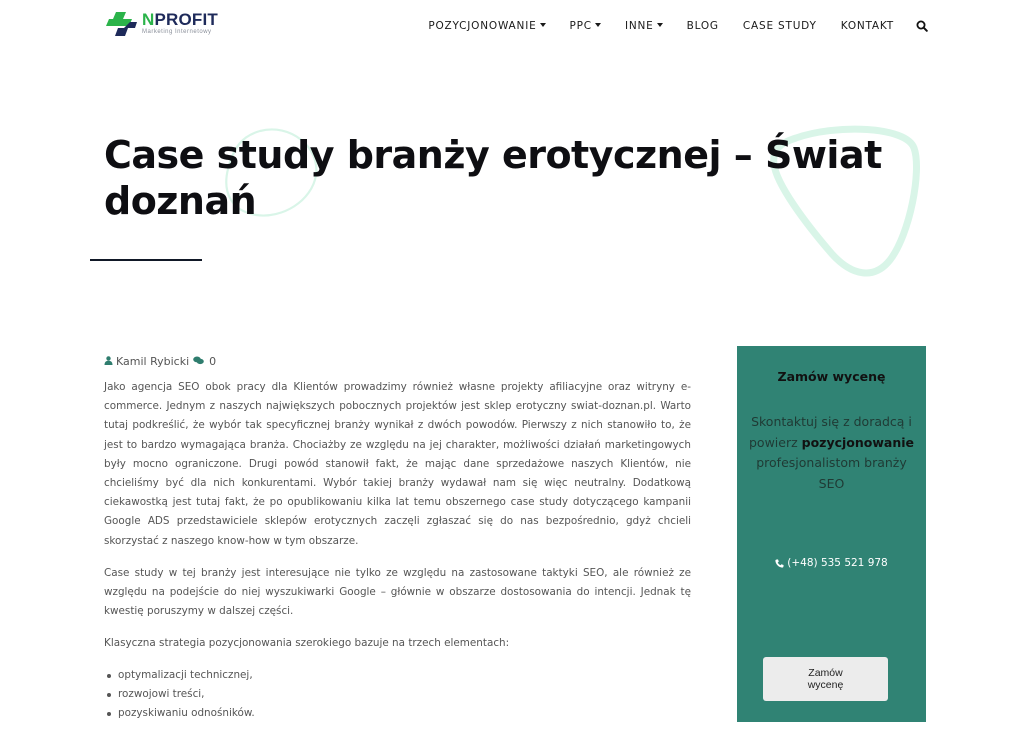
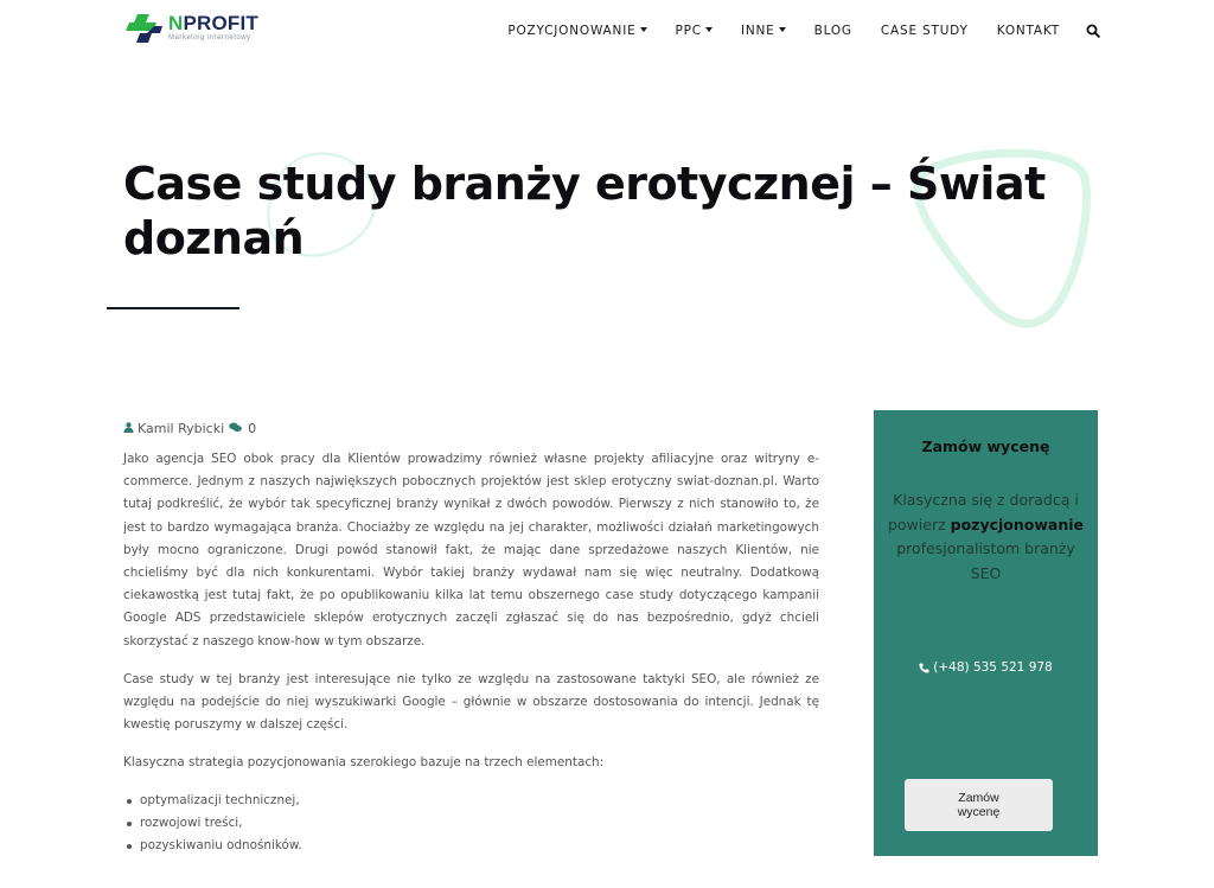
  NPROFIT
  POZYCJONOWANIE
  PPC
  INNE
  BLOG
  CASE STUDY
  KONTAKT
  Case study branży erotycznej – Świat doznań
  Kamil Rybicki
  0
  Jako agencja SEO obok pracy dla Klientów prowadzimy również własne projekty afiliacyjne oraz witryny e-commerce. Jednym z naszych największych pobocznych projektów jest sklep erotyczny swiat-doznan.pl. Warto tutaj podkreślić, że wybór tak specyficznej branży wynikał z dwóch powodów. Pierwszy z nich stanowiło to, że jest to bardzo wymagająca branża. Chociażby ze względu na jej charakter, możliwości działań marketingowych były mocno ograniczone. Drugi powód stanowił fakt, że mając dane sprzedażowe naszych Klientów, nie chcieliśmy być dla nich konkurentami. Wybór takiej branży wydawał nam się więc neutralny. Dodatkową ciekawostką jest tutaj fakt, że po opublikowaniu kilka lat temu obszernego case study dotyczącego kampanii Google ADS przedstawiciele sklepów erotycznych zaczęli zgłaszać się do nas bezpośrednio, gdyż chcieli skorzystać z naszego know-how w tym obszarze.
  Case study w tej branży jest interesujące nie tylko ze względu na zastosowane taktyki SEO, ale również ze względu na podejście do niej wyszukiwarki Google – głównie w obszarze dostosowania do intencji. Jednak tę kwestię poruszymy w dalszej części.
  Klasyczna strategia pozycjonowania szerokiego bazuje na trzech elementach:
  optymalizacji technicznej,
  rozwojowi treści,
  pozyskiwaniu odnośników.
  Zamów wycenę
- Skontaktuj się z doradcą i powierz pozycjonowanie profesjonalistom branży SEO
+ Klasyczna się z doradcą i powierz pozycjonowanie profesjonalistom branży SEO
  (+48) 535 521 978
  Zamów wycenę
